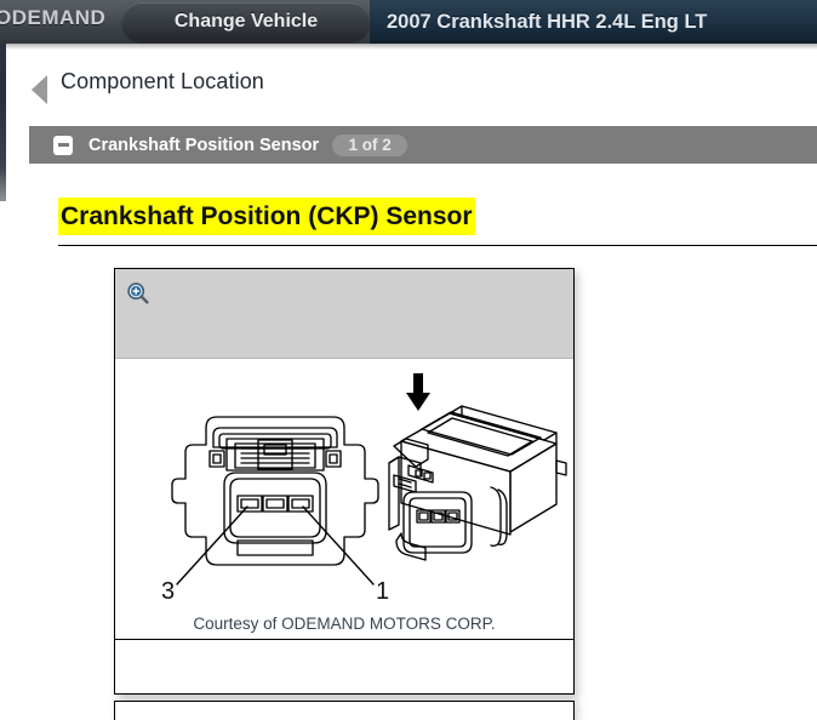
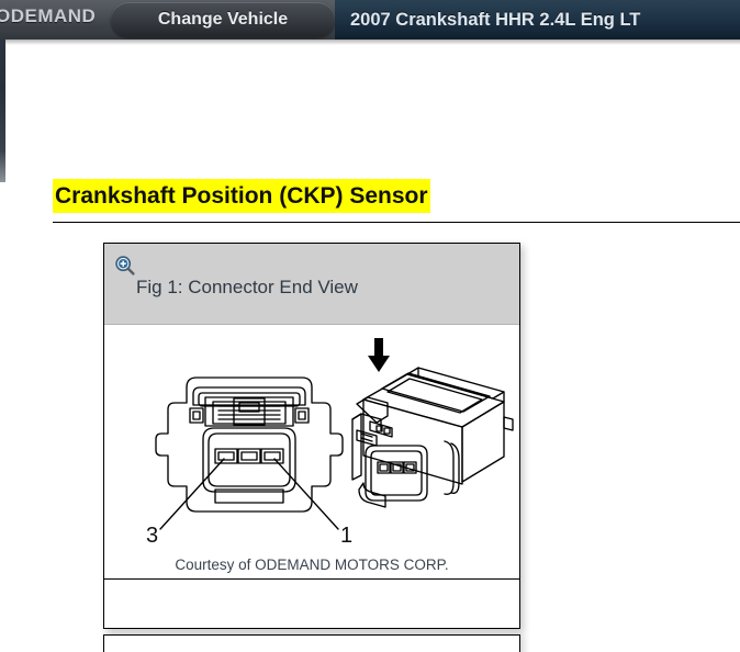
  ODEMAND
  Change Vehicle
  2007 Crankshaft HHR 2.4L Eng LT
- Component Location
- Crankshaft Position Sensor
- 1 of 2
  Crankshaft Position (CKP) Sensor
+ Fig 1: Connector End View
  3
  1
  Courtesy of ODEMAND MOTORS CORP.
